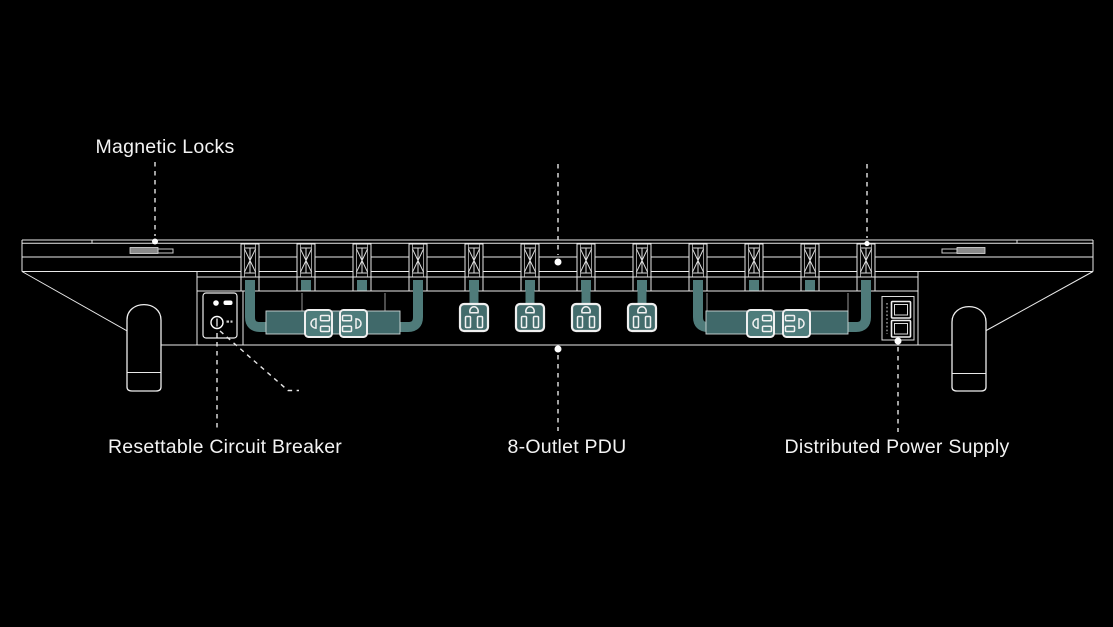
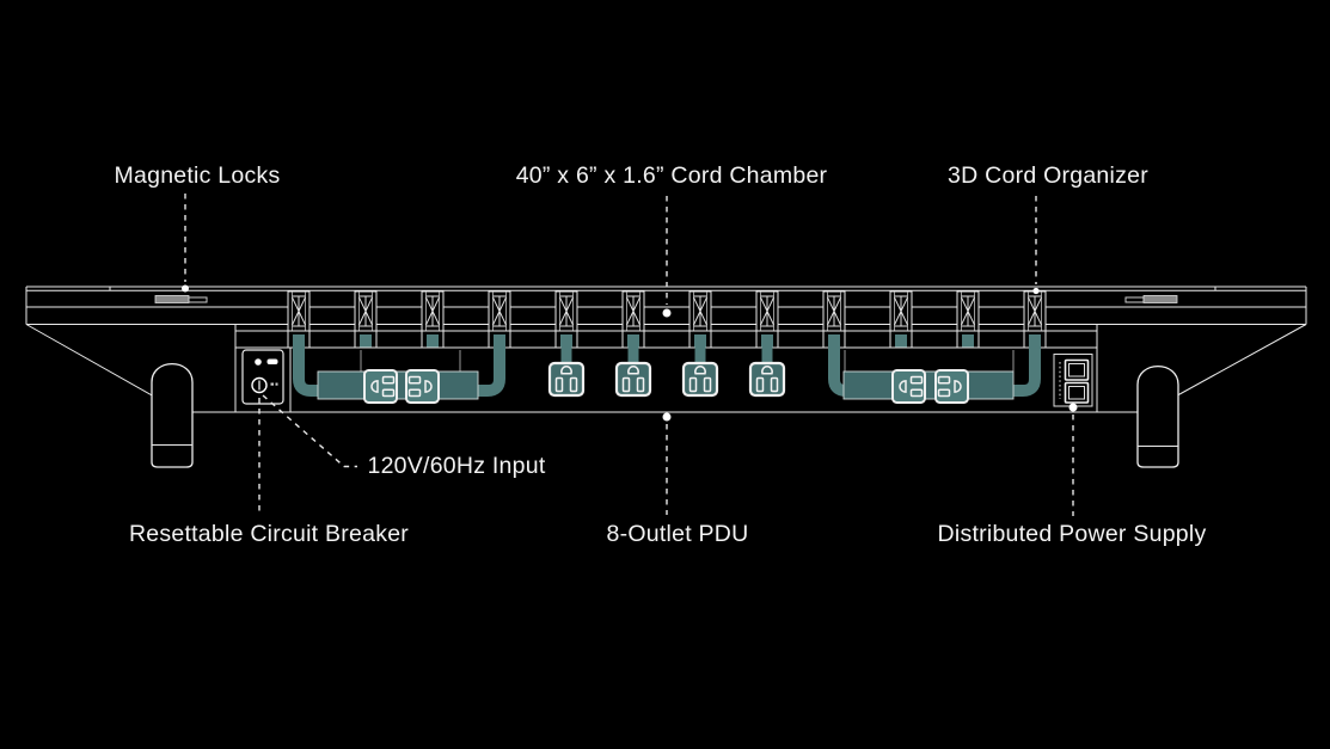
  Magnetic Locks
+ 40” x 6” x 1.6” Cord Chamber
+ 3D Cord Organizer
+ 120V/60Hz Input
  Resettable Circuit Breaker
  8-Outlet PDU
  Distributed Power Supply
